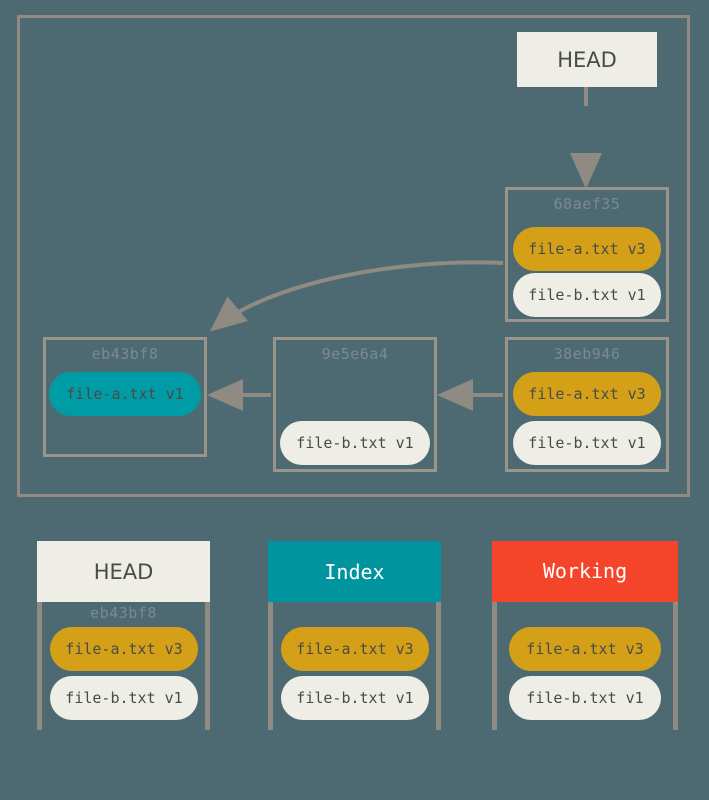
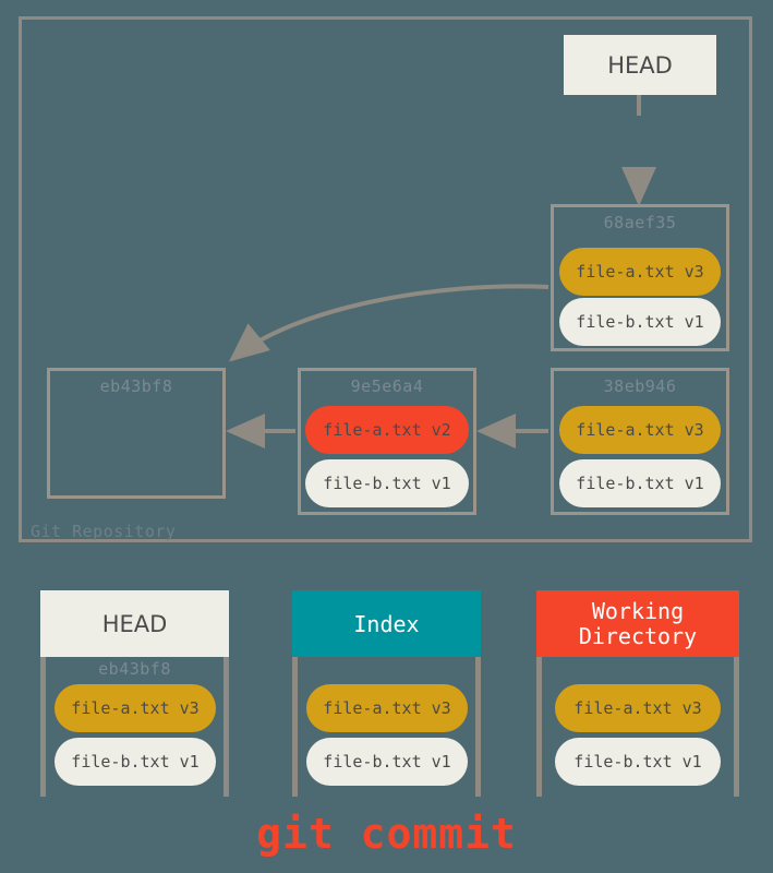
+ Git Repository
  HEAD
  68aef35
  file-a.txt v3
  file-b.txt v1
  eb43bf8
- file-a.txt v1
  9e5e6a4
+ file-a.txt v2
  file-b.txt v1
  38eb946
  file-a.txt v3
  file-b.txt v1
  HEAD
  eb43bf8
  file-a.txt v3
  file-b.txt v1
  Index
  file-a.txt v3
  file-b.txt v1
  Working
+ Directory
  file-a.txt v3
  file-b.txt v1
+ git commit
